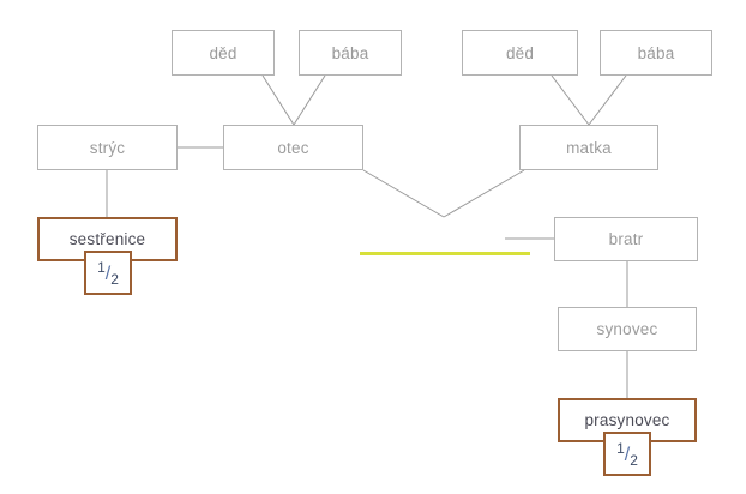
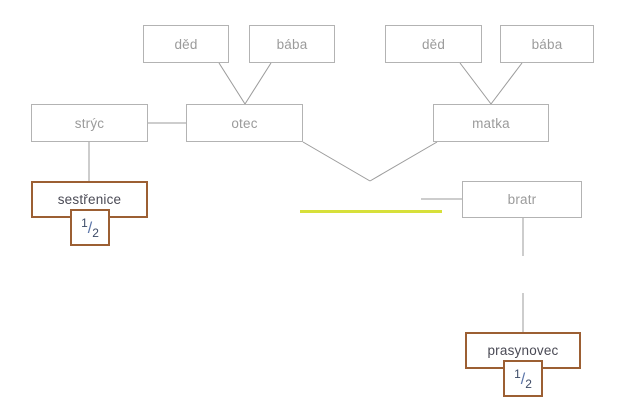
  děd
  bába
  děd
  bába
  strýc
  otec
  matka
  sestřenice
  1/2
  bratr
- synovec
  prasynovec
  1/2
